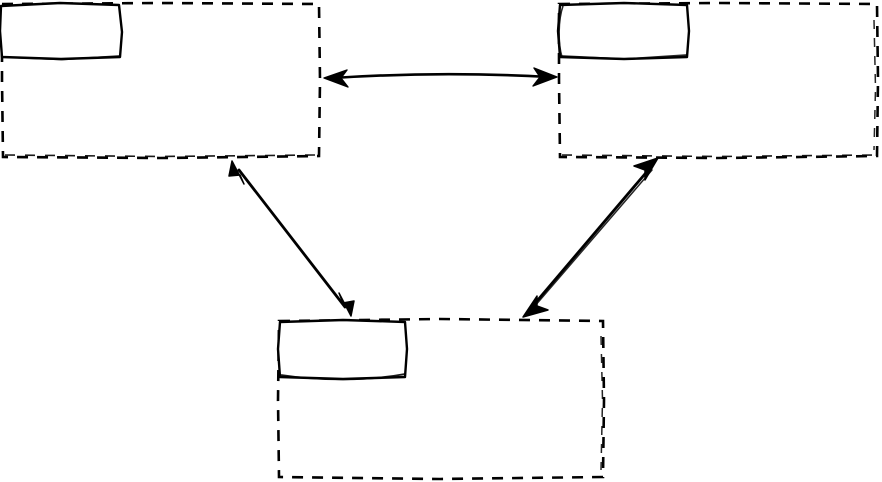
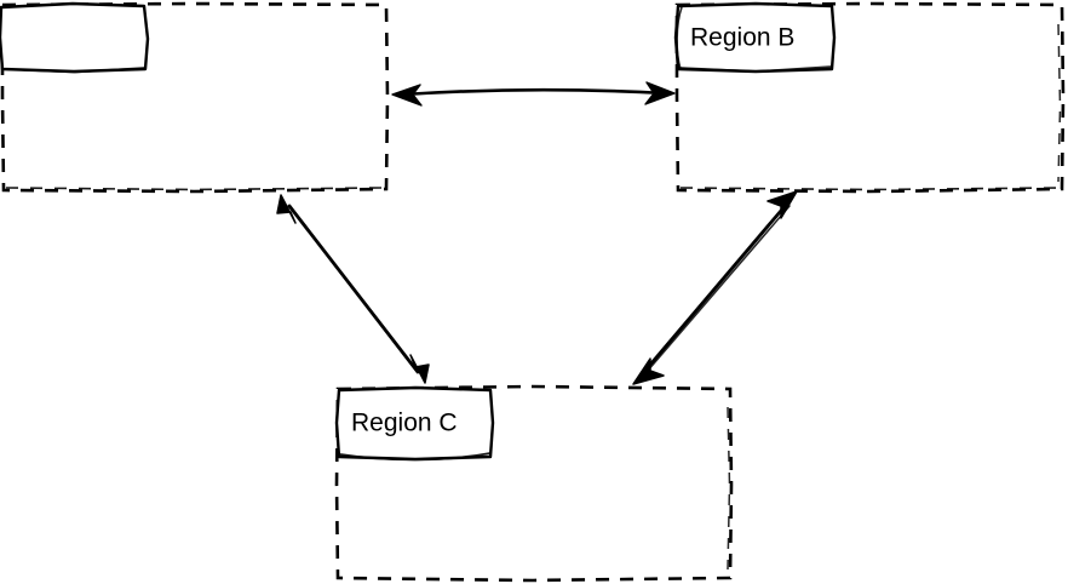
+ Region B
+ Region C
